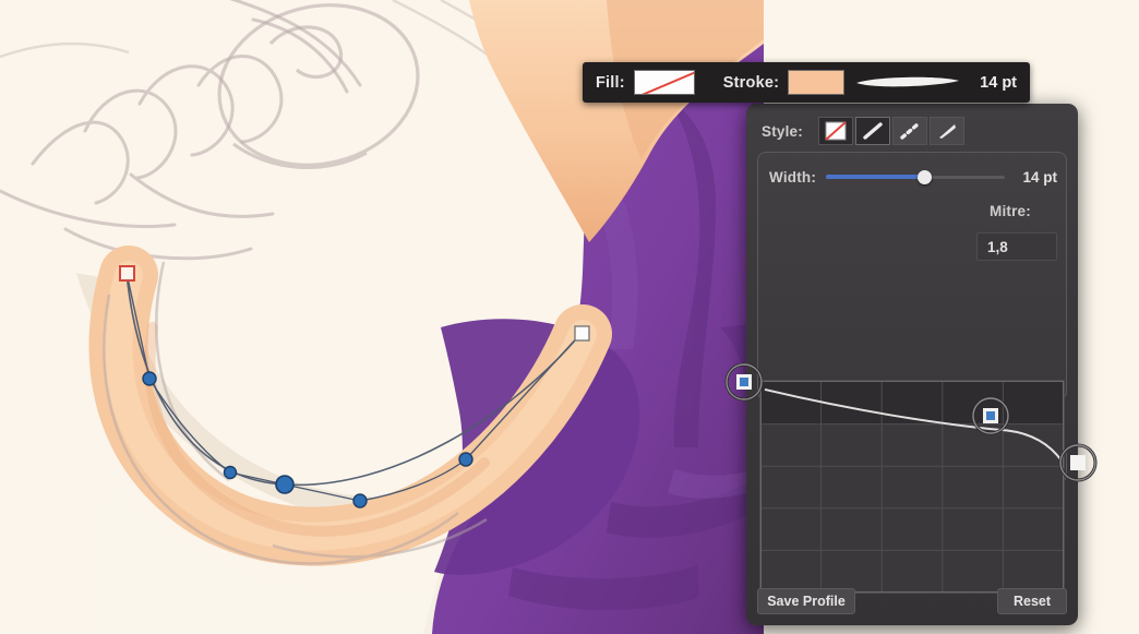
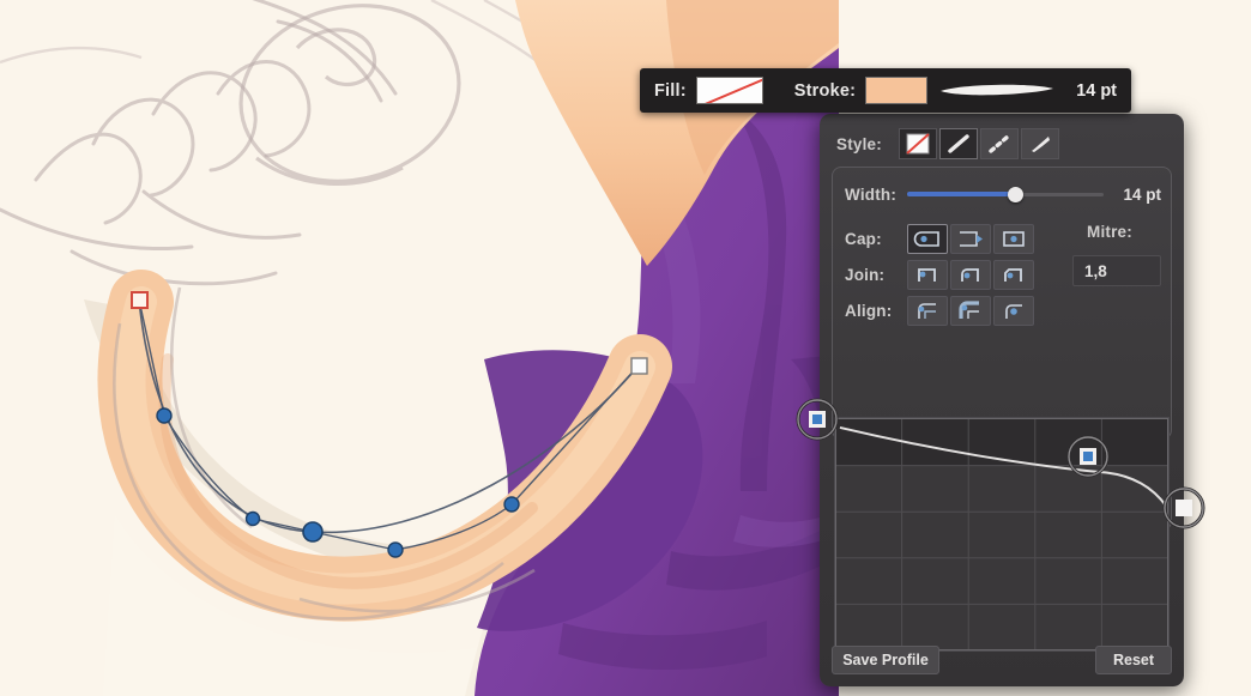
  Fill:
  Stroke:
  14 pt
  Style:
  Width:
  14 pt
+ Cap:
+ Join:
+ Align:
  Mitre:
  1,8
  Save Profile
  Reset
